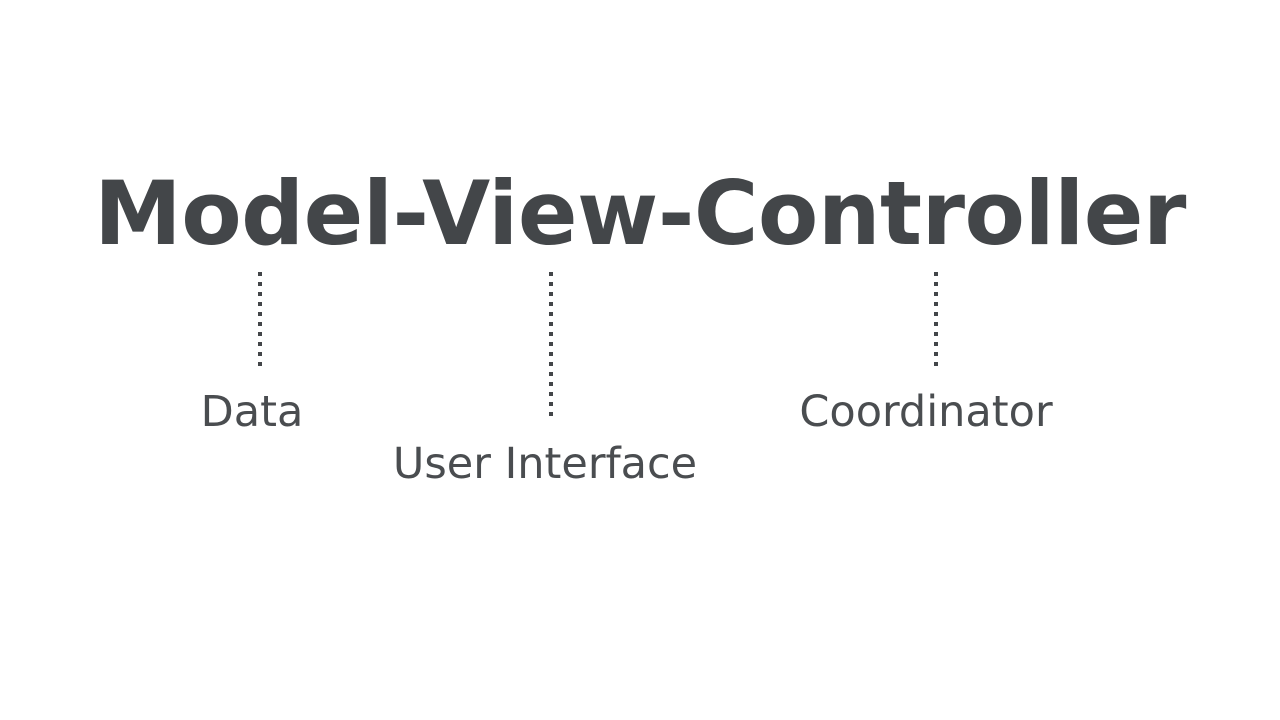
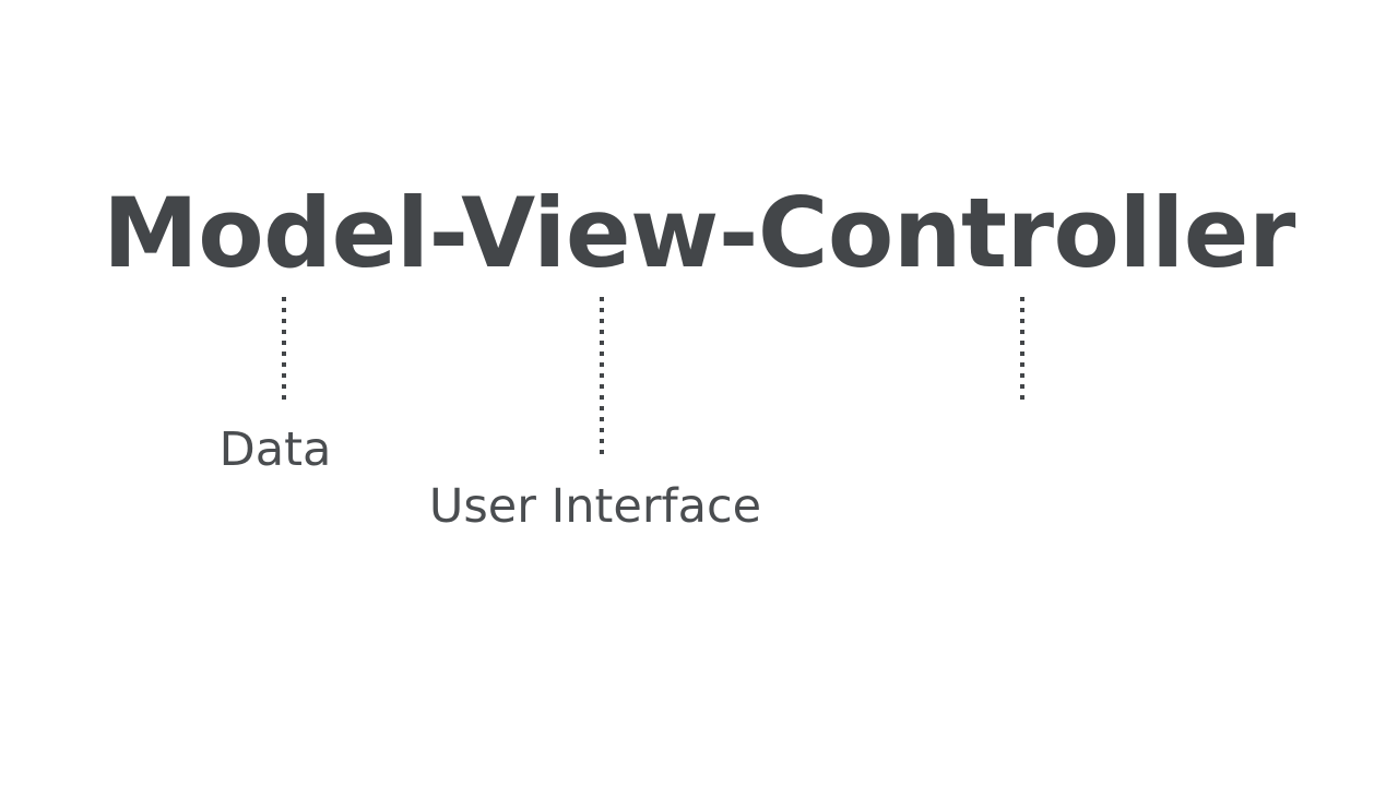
  Model-View-Controller
  Data
  User Interface
- Coordinator
